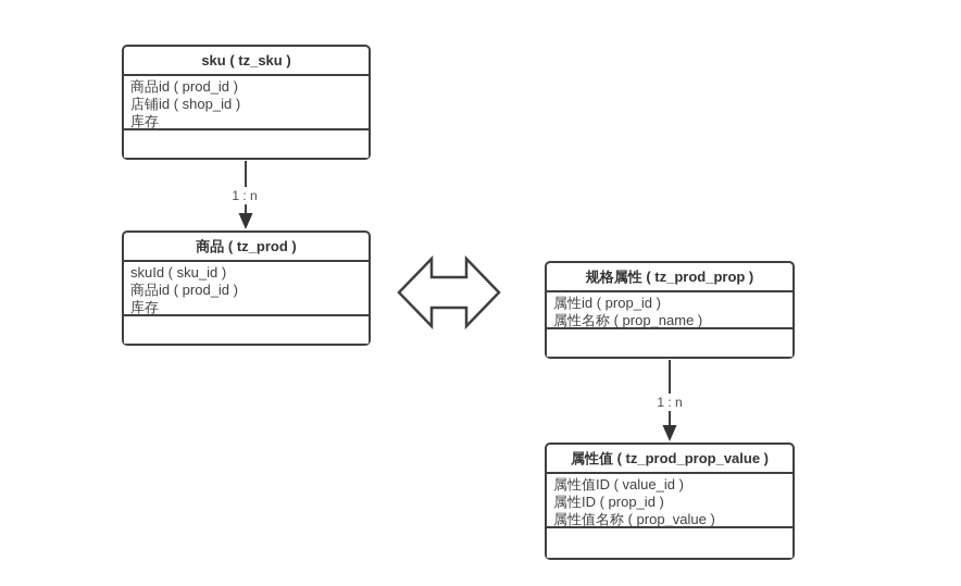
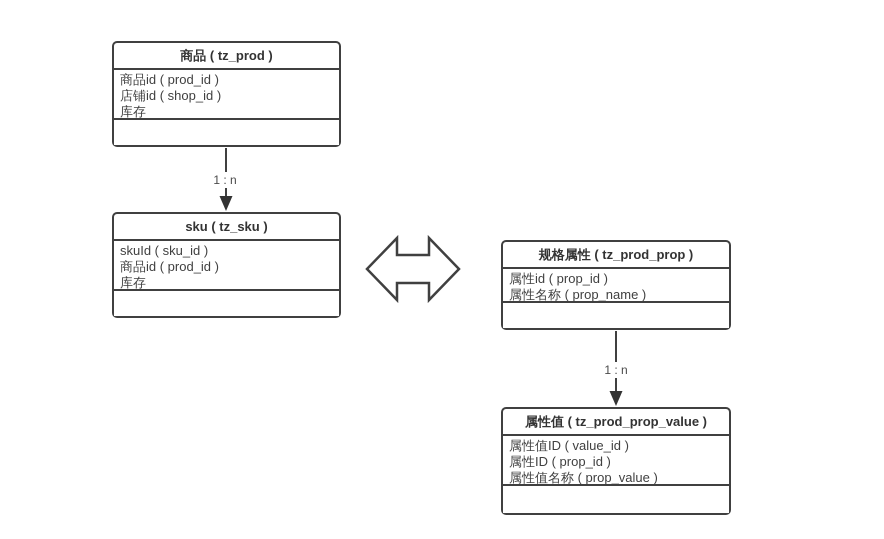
- sku ( tz_sku )
+ 商品 ( tz_prod )
  商品id ( prod_id )
  店铺id ( shop_id )
  库存
- 商品 ( tz_prod )
+ sku ( tz_sku )
  skuId ( sku_id )
  商品id ( prod_id )
  库存
  规格属性 ( tz_prod_prop )
  属性id ( prop_id )
  属性名称 ( prop_name )
  属性值 ( tz_prod_prop_value )
  属性值ID ( value_id )
  属性ID ( prop_id )
  属性值名称 ( prop_value )
  1 : n
  1 : n
